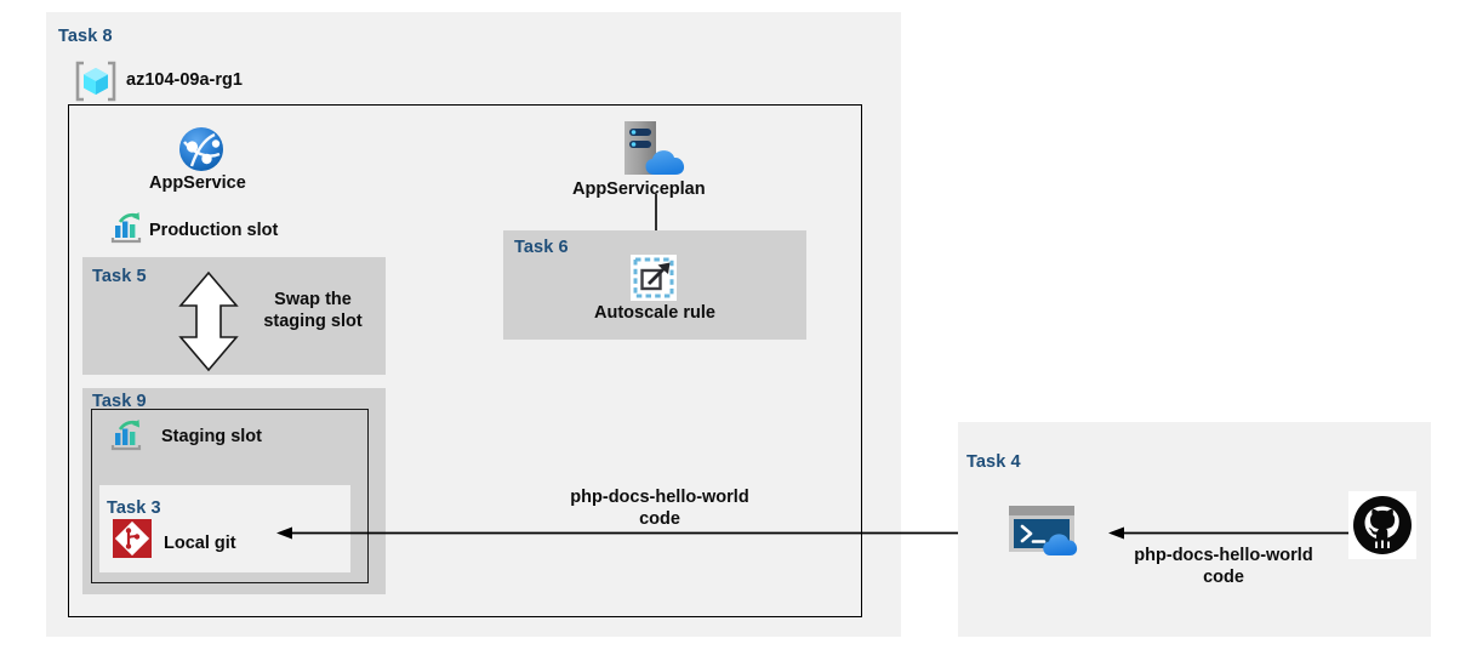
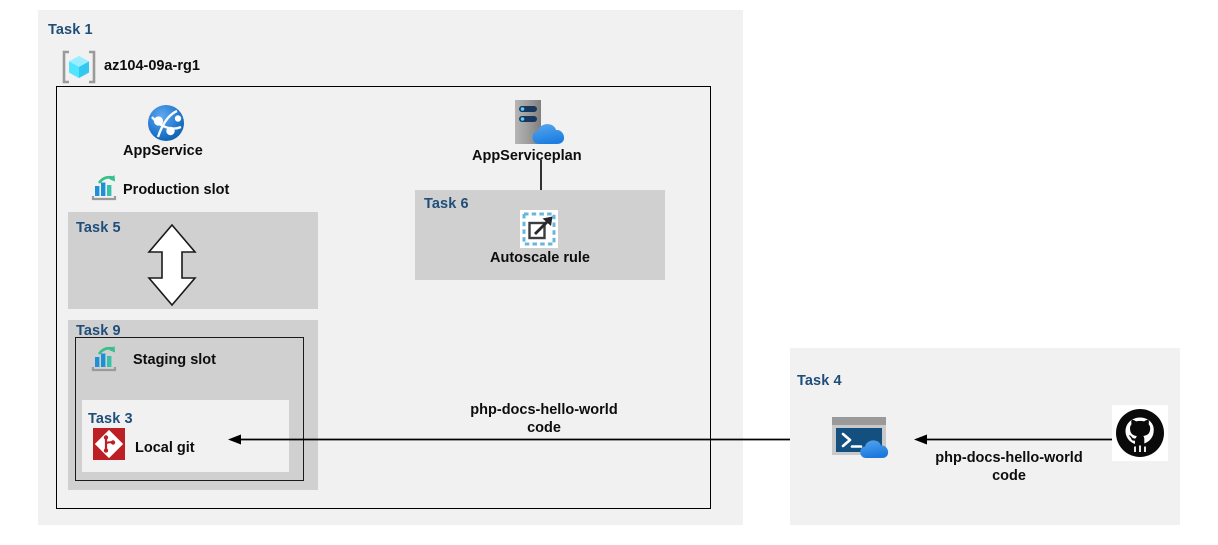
- Task 8
+ Task 1
  az104-09a-rg1
  AppService
  Production slot
  Task 5
- Swap the
- staging slot
  Task 9
  Staging slot
  Task 3
  Local git
  AppServiceplan
  Task 6
  Autoscale rule
  php-docs-hello-world
  code
  Task 4
  php-docs-hello-world
  code
